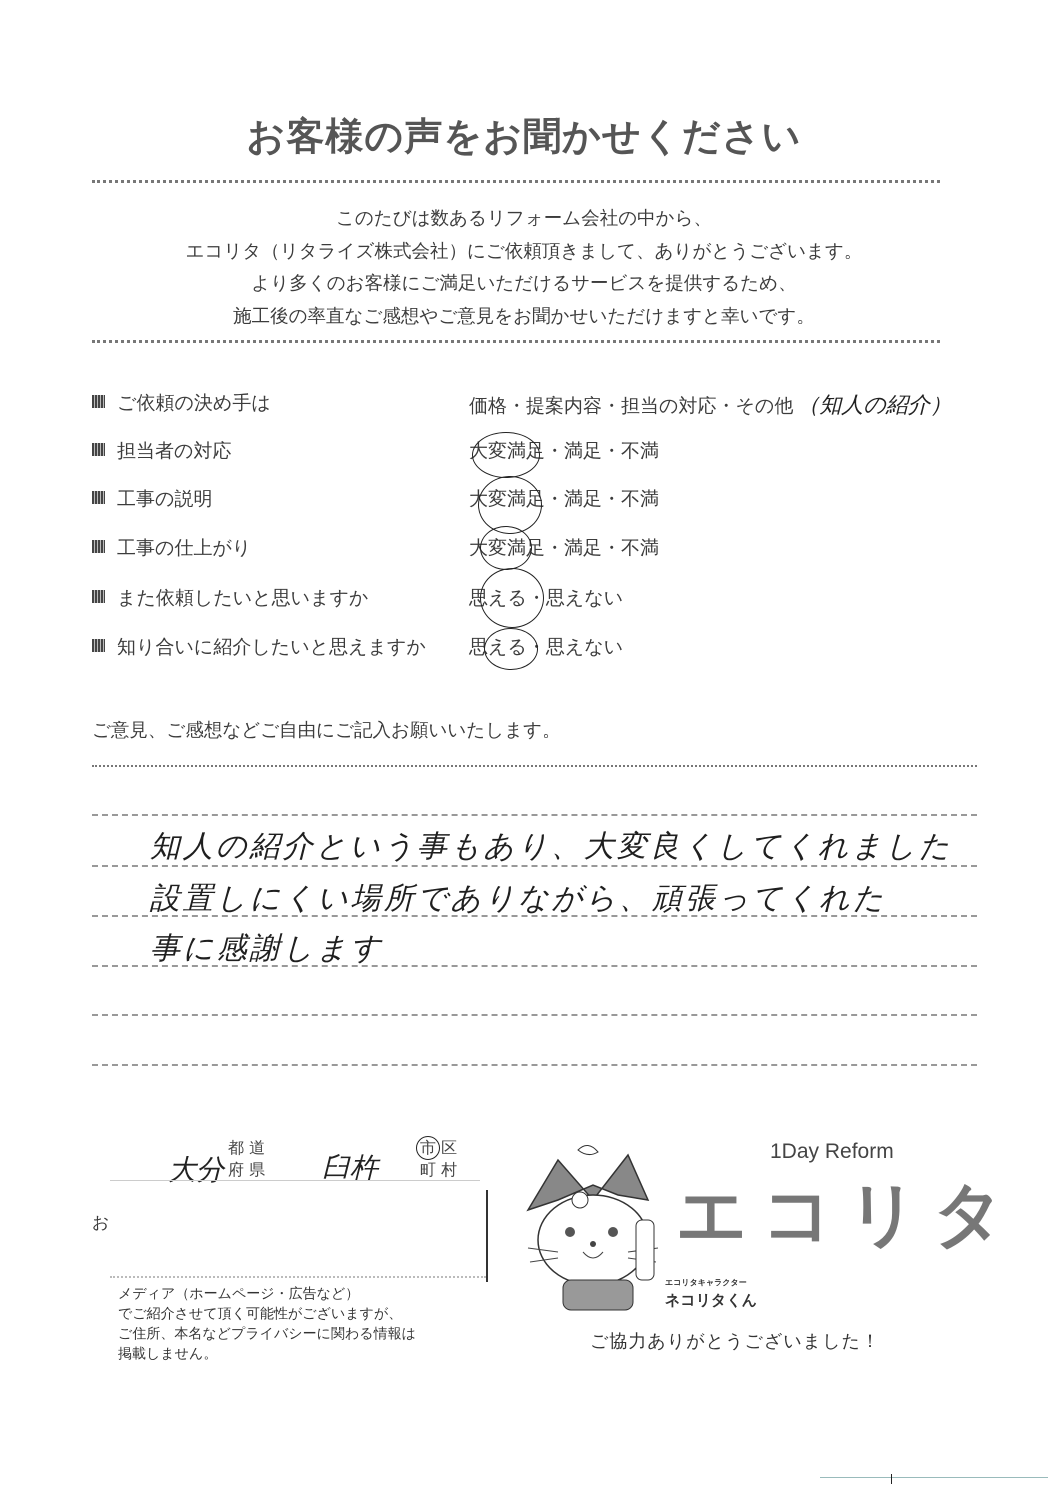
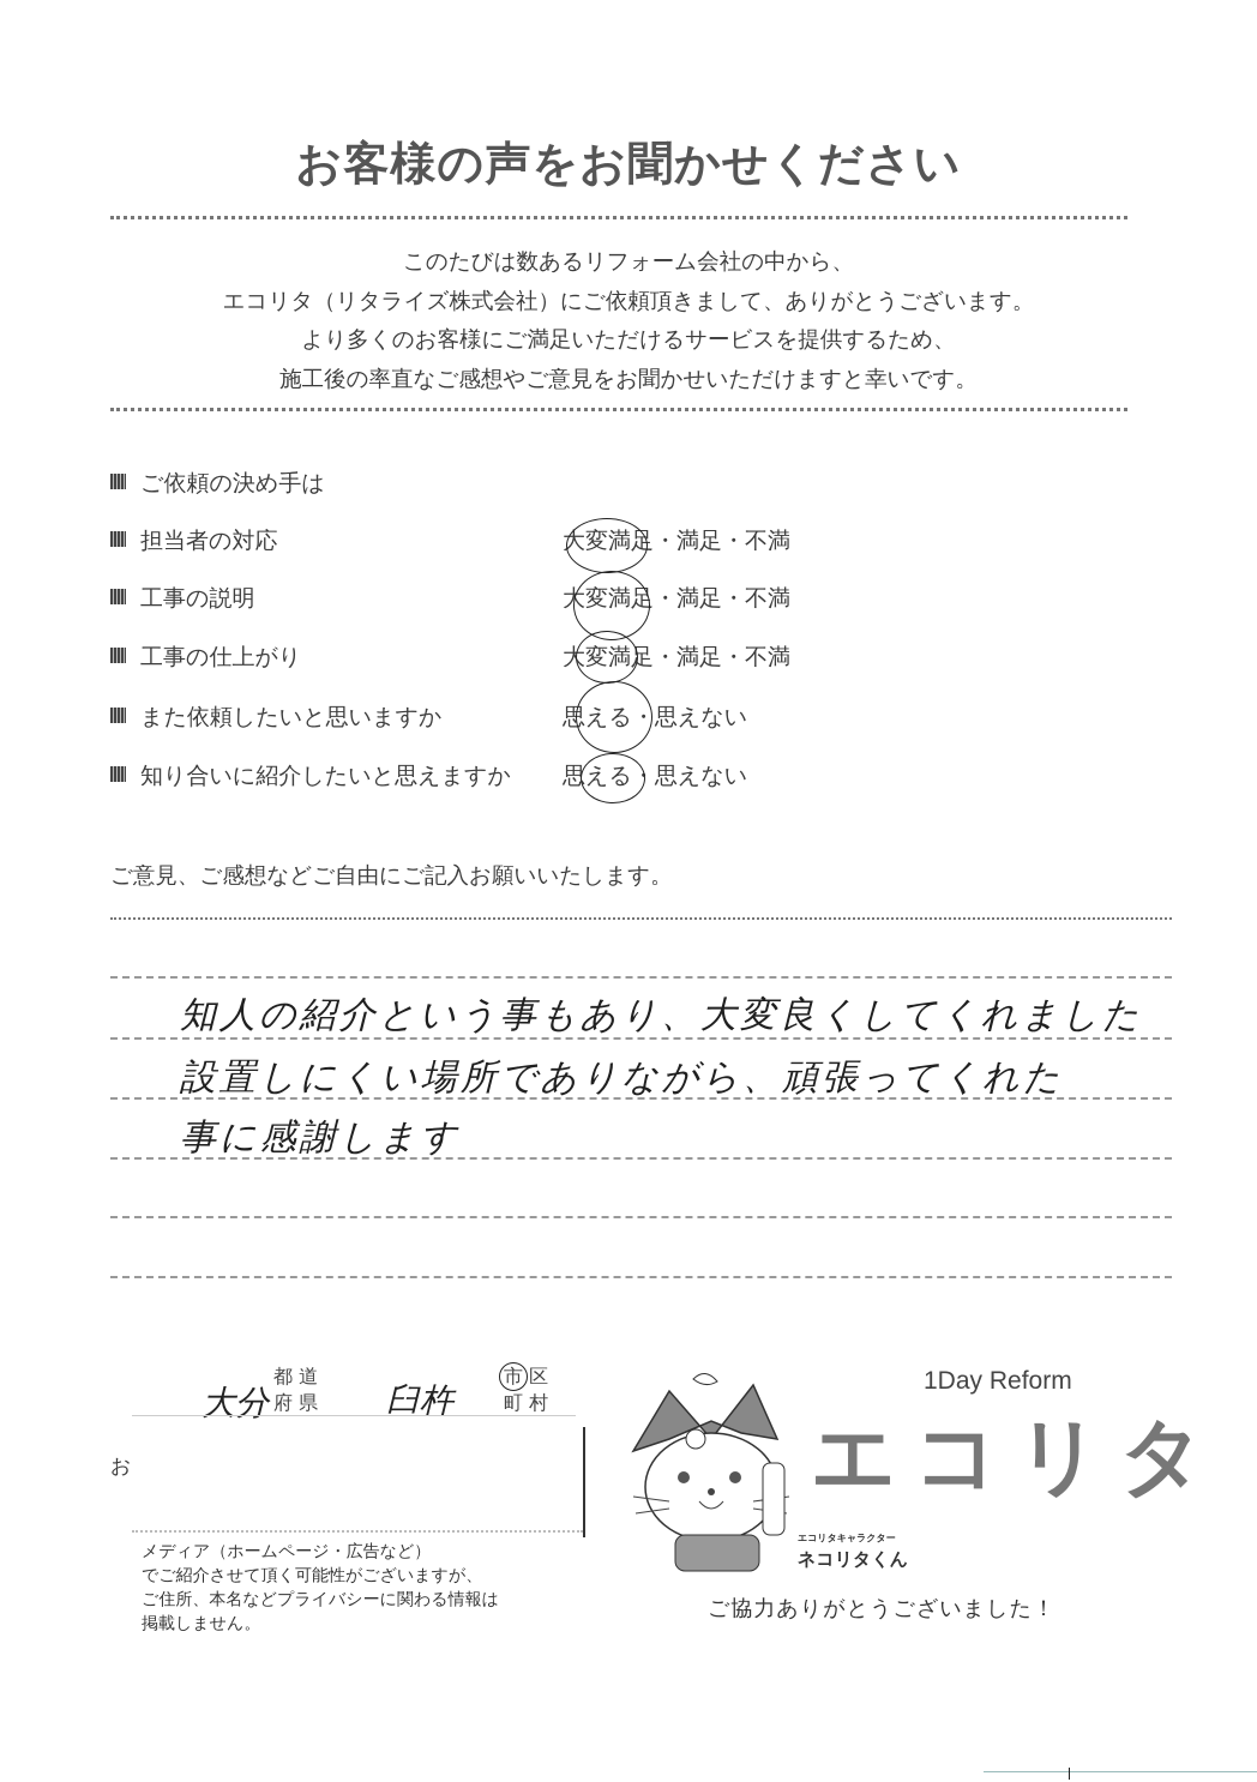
  お客様の声をお聞かせください
  このたびは数あるリフォーム会社の中から、
  エコリタ（リタライズ株式会社）にご依頼頂きまして、ありがとうございます。
  より多くのお客様にご満足いただけるサービスを提供するため、
  施工後の率直なご感想やご意見をお聞かせいただけますと幸いです。
  ご依頼の決め手は
- 価格・提案内容・担当の対応・その他 （知人の紹介）
  担当者の対応
  大変満足・満足・不満
  工事の説明
  大変満足・満足・不満
  工事の仕上がり
  大変満足・満足・不満
  また依頼したいと思いますか
  思える・思えない
  知り合いに紹介したいと思えますか
  思える・思えない
  ご意見、ご感想などご自由にご記入お願いいたします。
  知人の紹介という事もあり、大変良くしてくれました
  設置しにくい場所でありながら、頑張ってくれた
  事に感謝します
  大分
  都 道
  府 県
  臼杵
  市 区
  町 村
  お
  メディア（ホームページ・広告など）
  でご紹介させて頂く可能性がございますが、
  ご住所、本名などプライバシーに関わる情報は
  掲載しません。
  エコリタキャラクター
  ネコリタくん
  1Day Reform
  エコリタ
  ご協力ありがとうございました！
